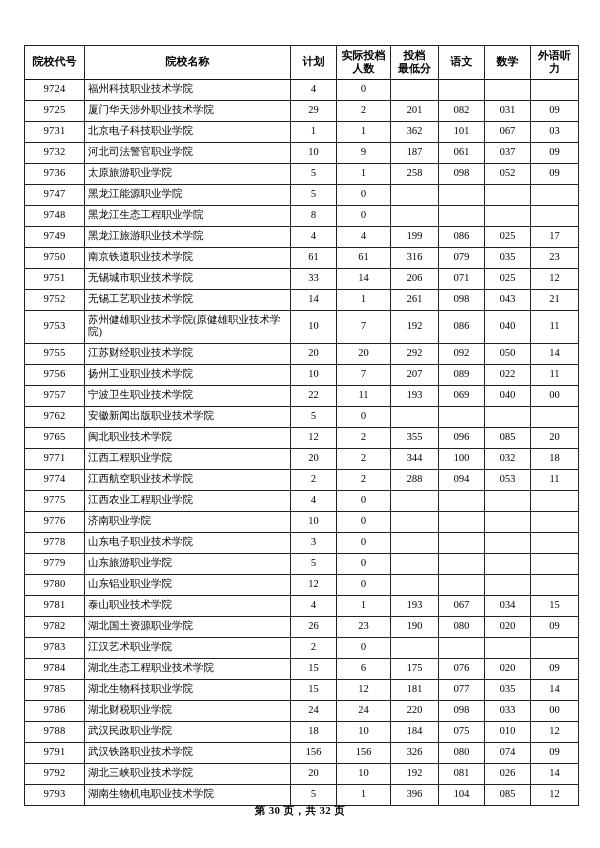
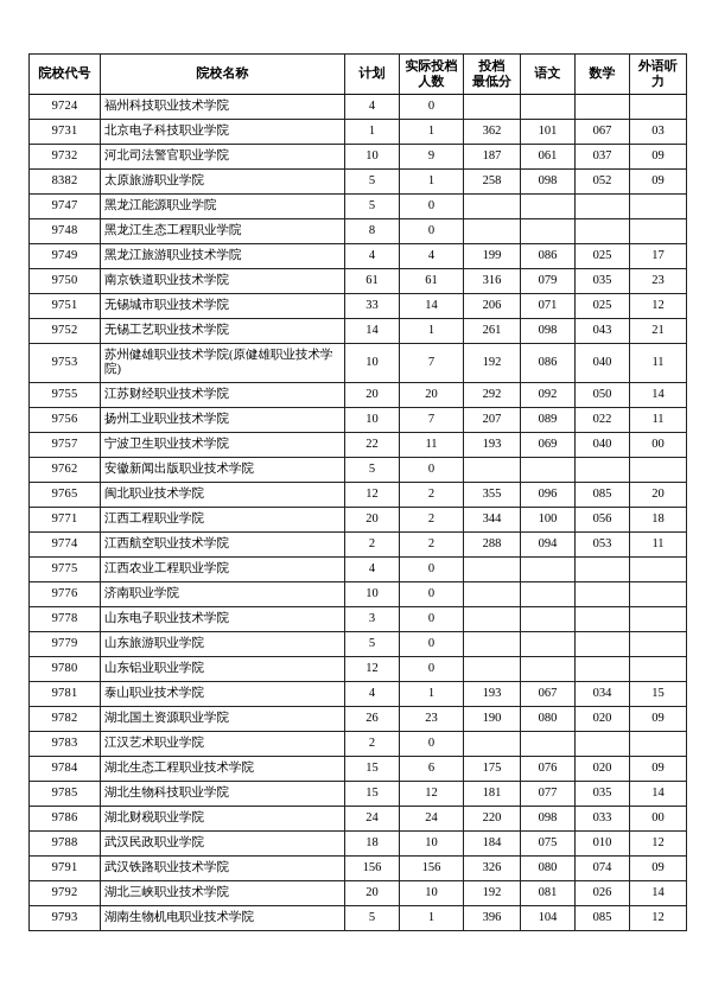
  院校代号	院校名称	计划	实际投档 人数	投档 最低分	语文	数学	外语听力
  9724	福州科技职业技术学院	4	0
- 9725	厦门华天涉外职业技术学院	29	2	201	082	031	09
  9731	北京电子科技职业学院	1	1	362	101	067	03
  9732	河北司法警官职业学院	10	9	187	061	037	09
- 9736	太原旅游职业学院	5	1	258	098	052	09
+ 8382	太原旅游职业学院	5	1	258	098	052	09
  9747	黑龙江能源职业学院	5	0
  9748	黑龙江生态工程职业学院	8	0
  9749	黑龙江旅游职业技术学院	4	4	199	086	025	17
  9750	南京铁道职业技术学院	61	61	316	079	035	23
  9751	无锡城市职业技术学院	33	14	206	071	025	12
  9752	无锡工艺职业技术学院	14	1	261	098	043	21
  9753	苏州健雄职业技术学院(原健雄职业技术学院)	10	7	192	086	040	11
  9755	江苏财经职业技术学院	20	20	292	092	050	14
  9756	扬州工业职业技术学院	10	7	207	089	022	11
  9757	宁波卫生职业技术学院	22	11	193	069	040	00
  9762	安徽新闻出版职业技术学院	5	0
  9765	闽北职业技术学院	12	2	355	096	085	20
- 9771	江西工程职业学院	20	2	344	100	032	18
+ 9771	江西工程职业学院	20	2	344	100	056	18
  9774	江西航空职业技术学院	2	2	288	094	053	11
  9775	江西农业工程职业学院	4	0
  9776	济南职业学院	10	0
  9778	山东电子职业技术学院	3	0
  9779	山东旅游职业学院	5	0
  9780	山东铝业职业学院	12	0
  9781	泰山职业技术学院	4	1	193	067	034	15
  9782	湖北国土资源职业学院	26	23	190	080	020	09
  9783	江汉艺术职业学院	2	0
  9784	湖北生态工程职业技术学院	15	6	175	076	020	09
  9785	湖北生物科技职业学院	15	12	181	077	035	14
  9786	湖北财税职业学院	24	24	220	098	033	00
  9788	武汉民政职业学院	18	10	184	075	010	12
  9791	武汉铁路职业技术学院	156	156	326	080	074	09
  9792	湖北三峡职业技术学院	20	10	192	081	026	14
  9793	湖南生物机电职业技术学院	5	1	396	104	085	12
- 第 30 页，共 32 页
